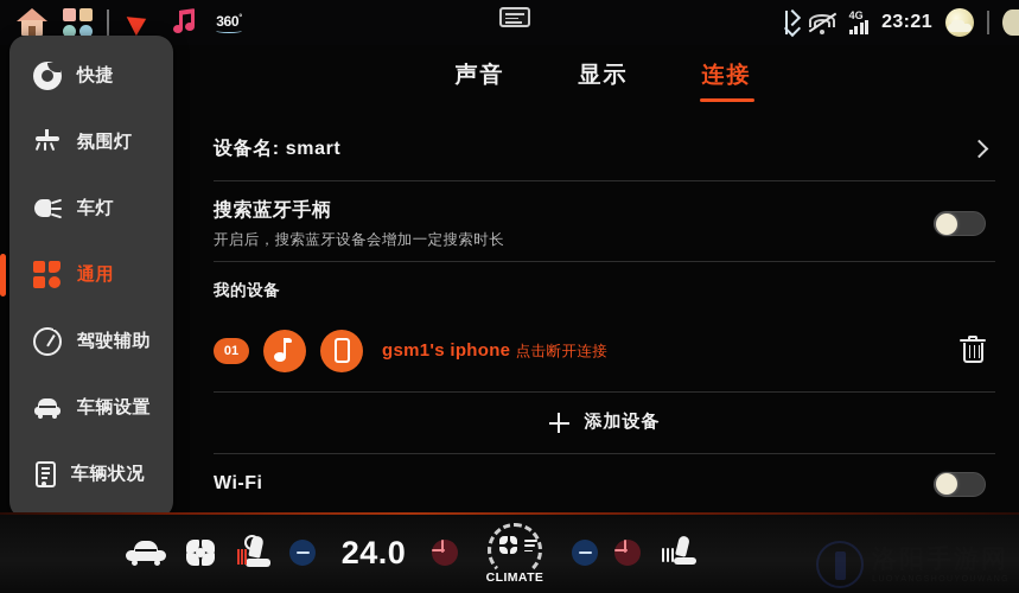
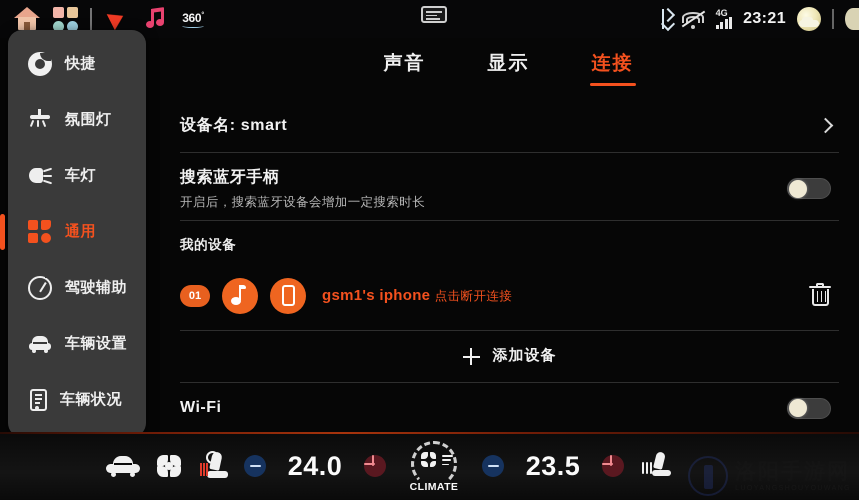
  360
  4G
  23:21
  快捷
  氛围灯
  车灯
  通用
  驾驶辅助
  车辆设置
  车辆状况
  声音
  显示
  连接
  设备名: smart
  搜索蓝牙手柄
  开启后，搜索蓝牙设备会增加一定搜索时长
  我的设备
  01
  gsm1's iphone 点击断开连接
  添加设备
  Wi-Fi
  24.0
  CLIMATE
+ 23.5
